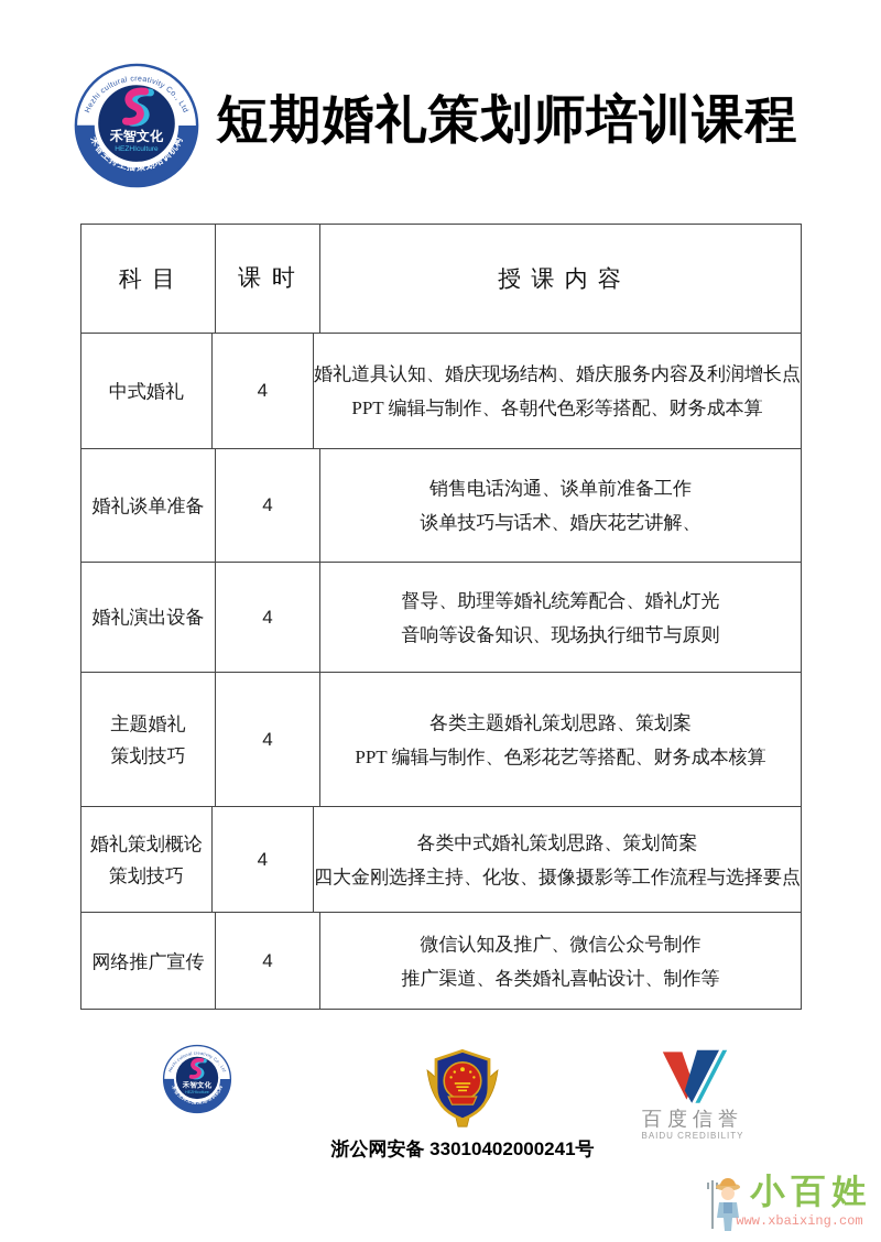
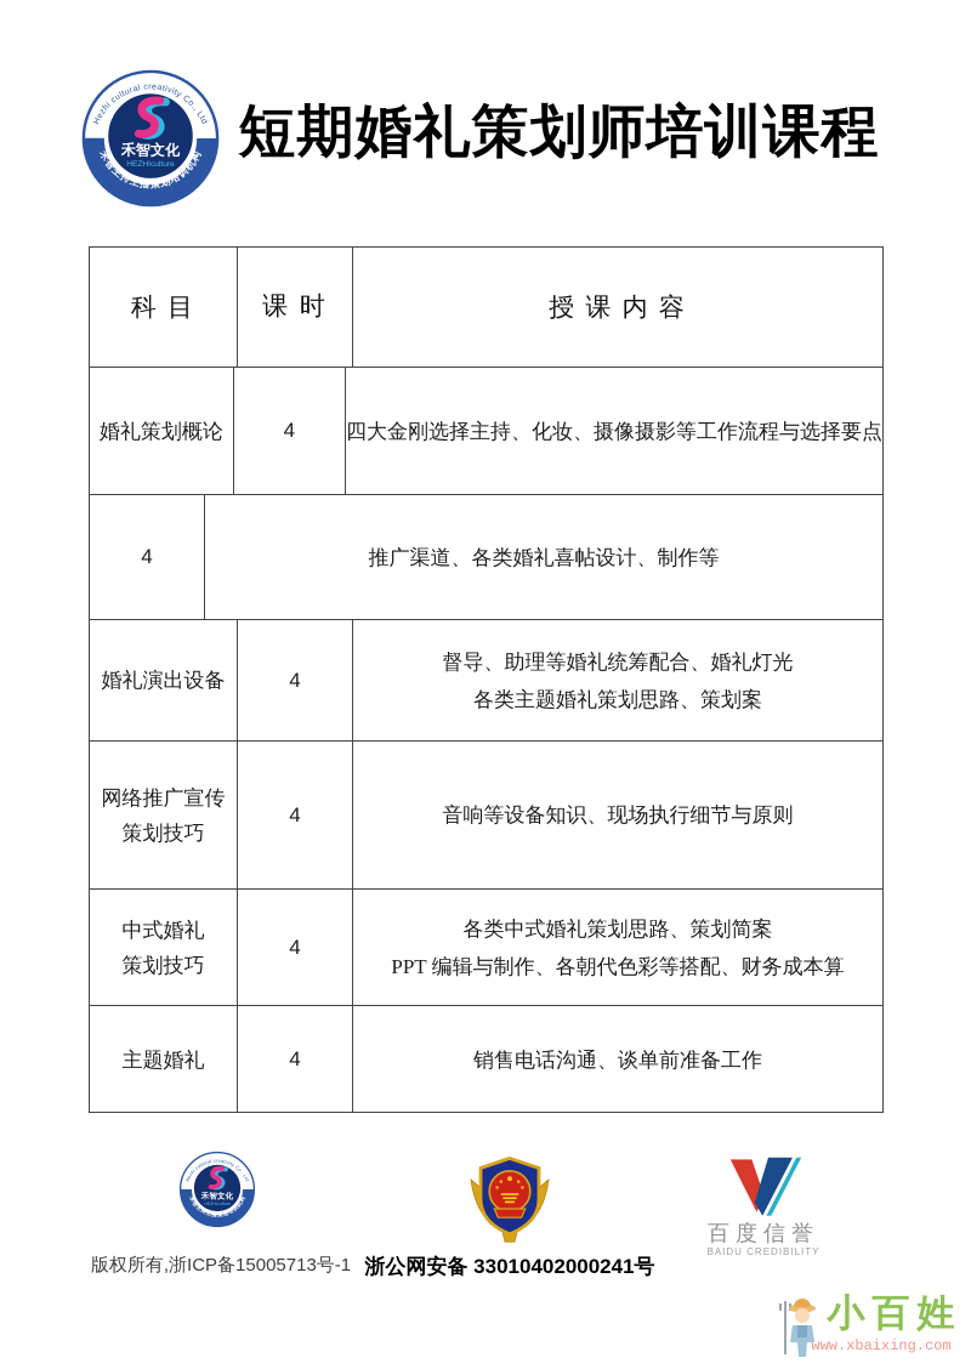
  短期婚礼策划师培训课程
  科 目
  课 时
  授 课 内 容
- 中式婚礼
+ 婚礼策划概论
  4
- 婚礼道具认知、婚庆现场结构、婚庆服务内容及利润增长点
- PPT 编辑与制作、各朝代色彩等搭配、财务成本算
+ 四大金刚选择主持、化妆、摄像摄影等工作流程与选择要点
- 婚礼谈单准备
  4
- 销售电话沟通、谈单前准备工作
+ 推广渠道、各类婚礼喜帖设计、制作等
- 谈单技巧与话术、婚庆花艺讲解、
  婚礼演出设备
  4
  督导、助理等婚礼统筹配合、婚礼灯光
- 音响等设备知识、现场执行细节与原则
+ 各类主题婚礼策划思路、策划案
- 主题婚礼
+ 网络推广宣传
  策划技巧
  4
- 各类主题婚礼策划思路、策划案
+ 音响等设备知识、现场执行细节与原则
- PPT 编辑与制作、色彩花艺等搭配、财务成本核算
- 婚礼策划概论
+ 中式婚礼
  策划技巧
  4
  各类中式婚礼策划思路、策划简案
- 四大金刚选择主持、化妆、摄像摄影等工作流程与选择要点
+ PPT 编辑与制作、各朝代色彩等搭配、财务成本算
- 网络推广宣传
+ 主题婚礼
  4
- 微信认知及推广、微信公众号制作
- 推广渠道、各类婚礼喜帖设计、制作等
+ 销售电话沟通、谈单前准备工作
+ 版权所有,浙ICP备15005713号-1
  浙公网安备 33010402000241号
  百度信誉
  BAIDU CREDIBILITY
  小百姓
  www.xbaixing.com
